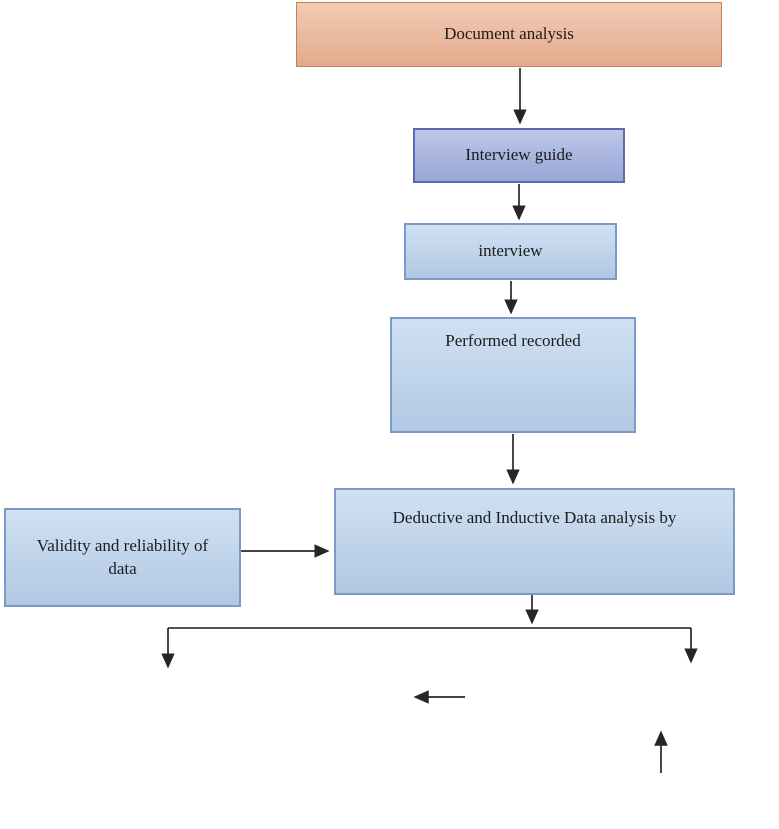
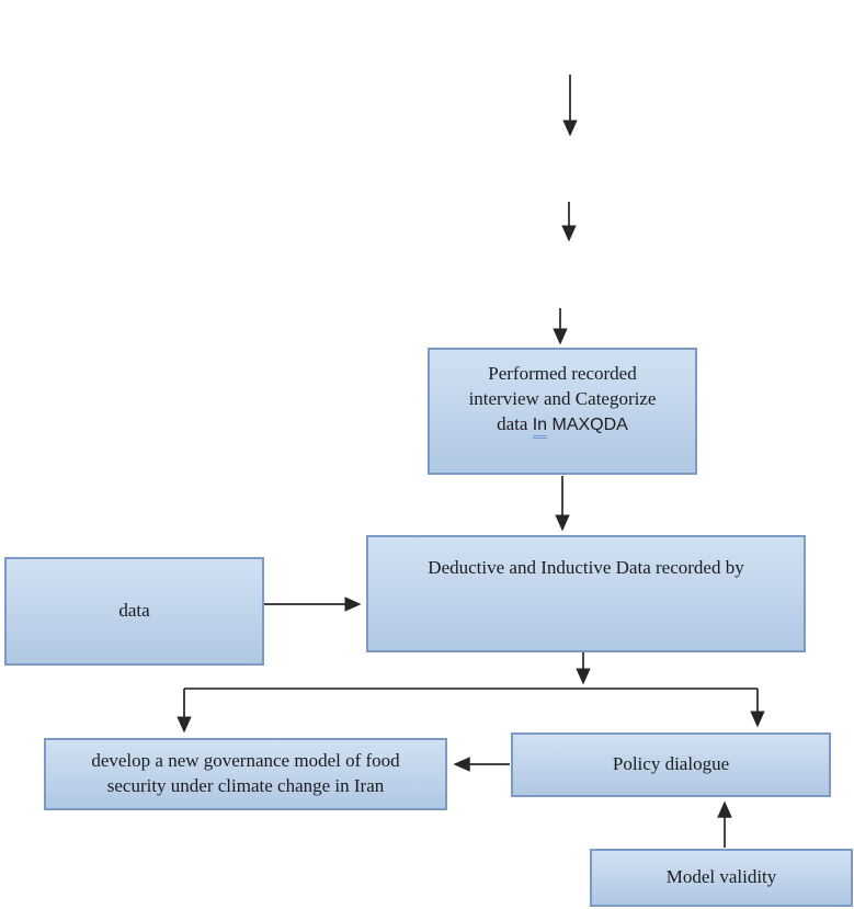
- Document analysis
- Interview guide
- interview
  Performed recorded
+ interview and Categorize
+ data In MAXQDA
- Deductive and Inductive Data analysis by
+ Deductive and Inductive Data recorded by
- Validity and reliability of
  data
+ develop a new governance model of food
+ security under climate change in Iran
+ Policy dialogue
+ Model validity
